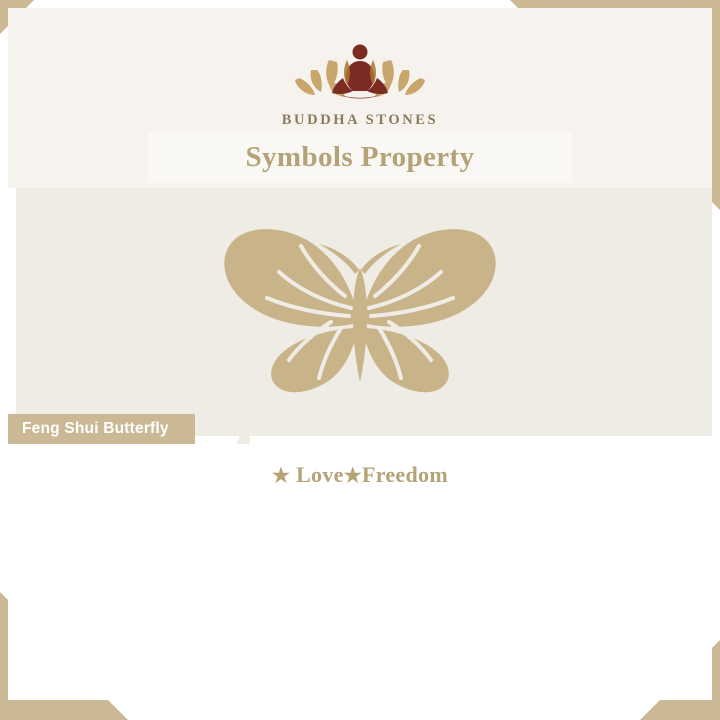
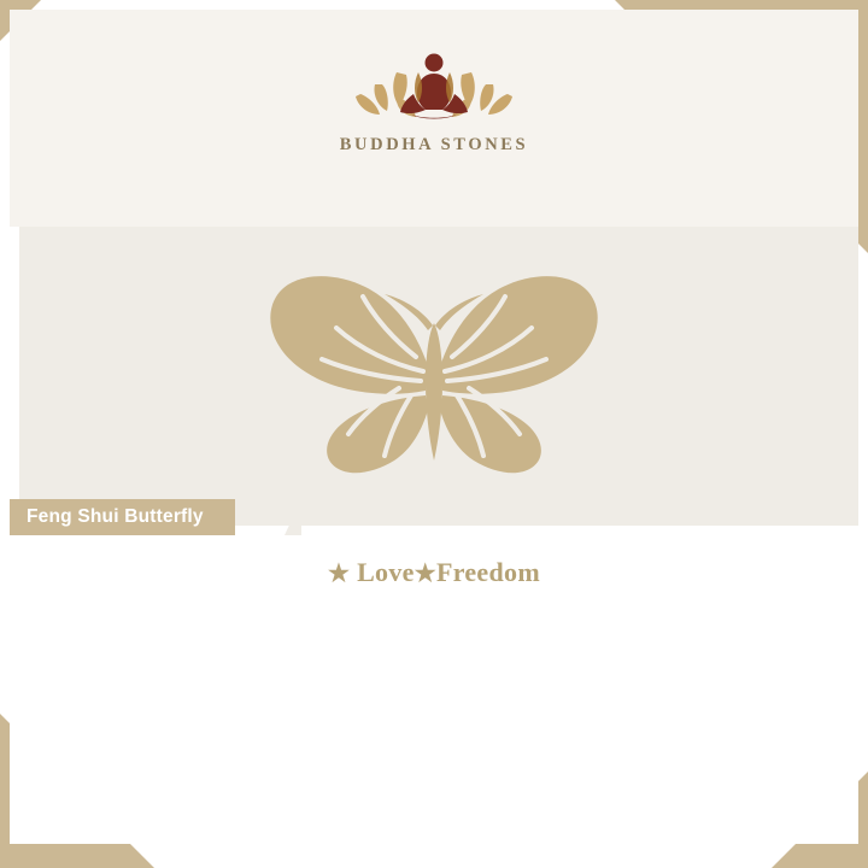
  BUDDHA STONES
- Symbols Property
  Feng Shui Butterfly
  ★ Love★Freedom
